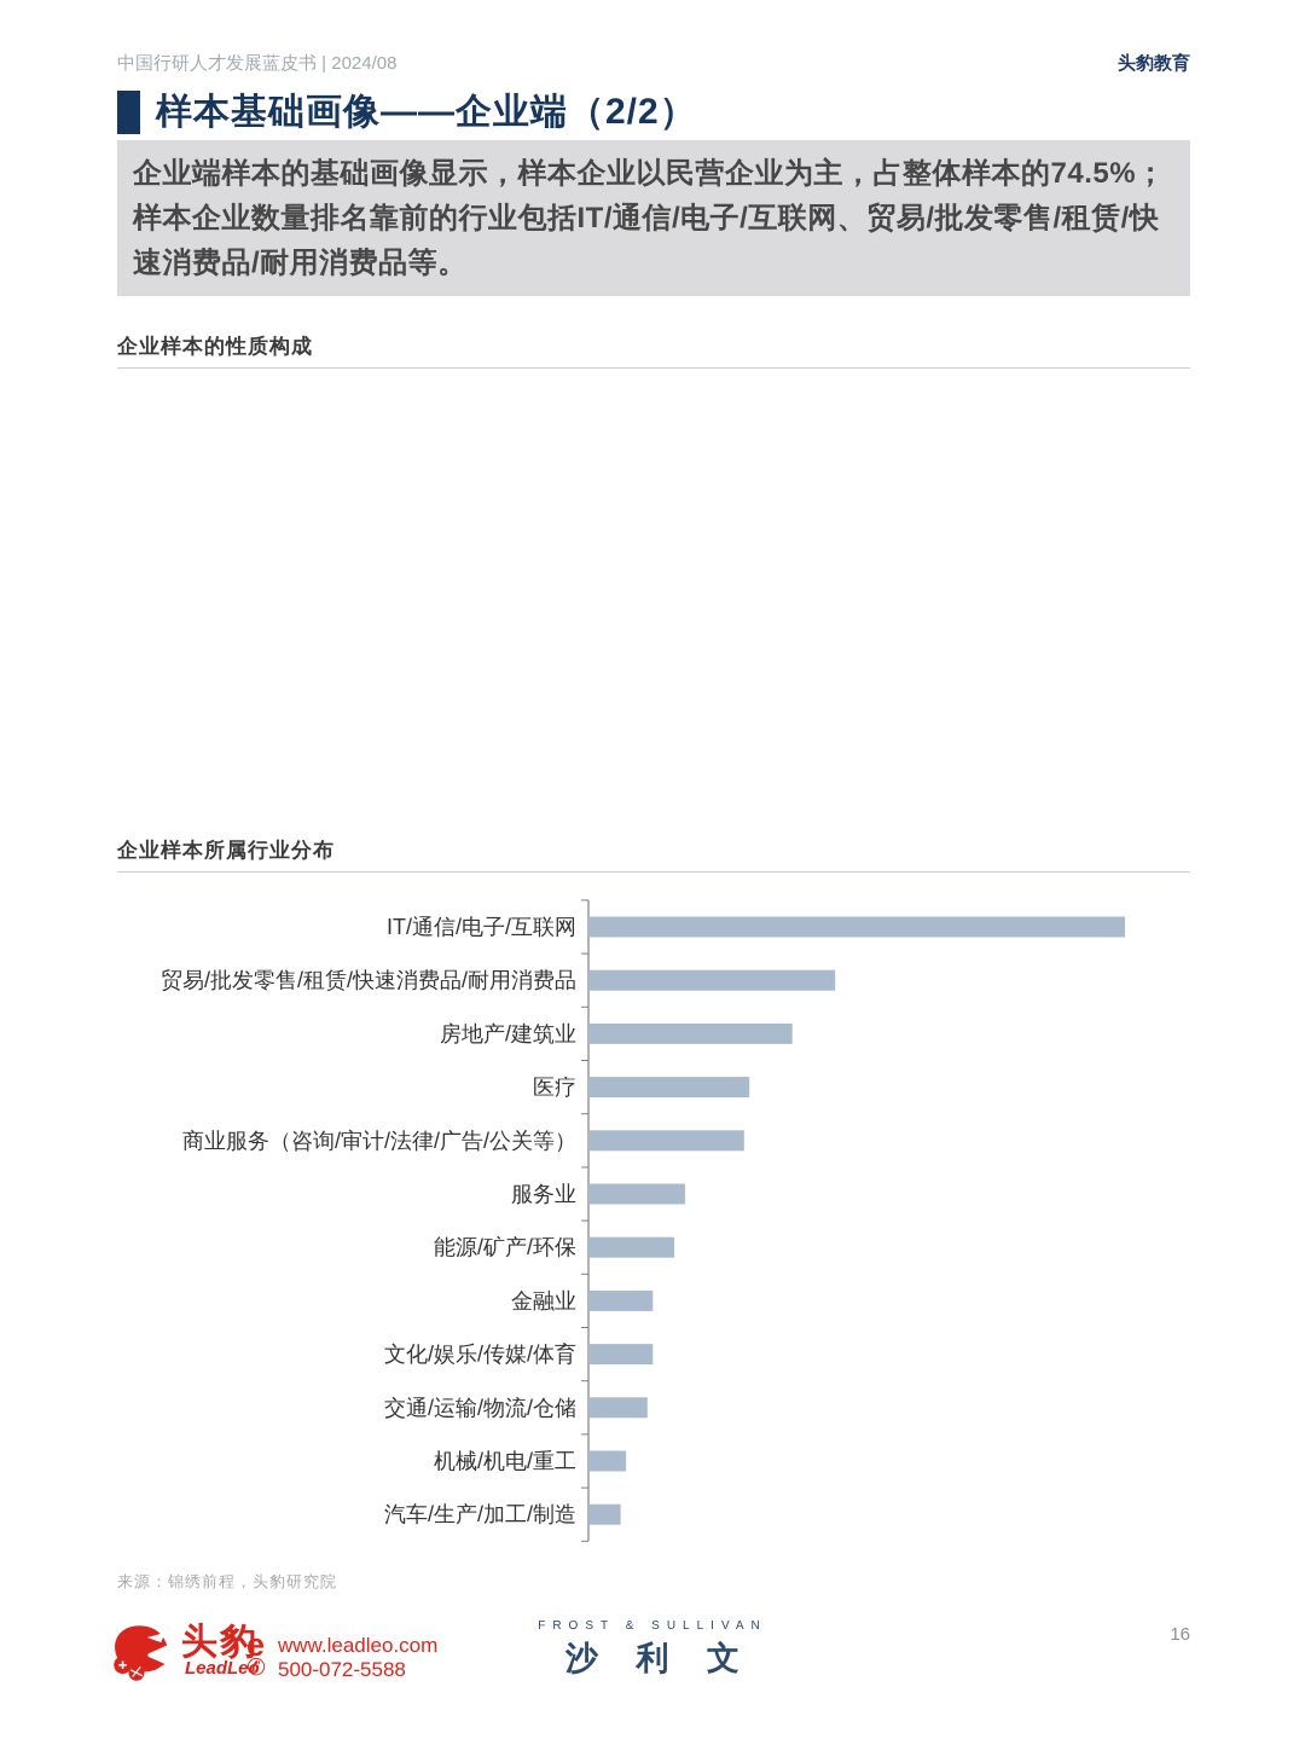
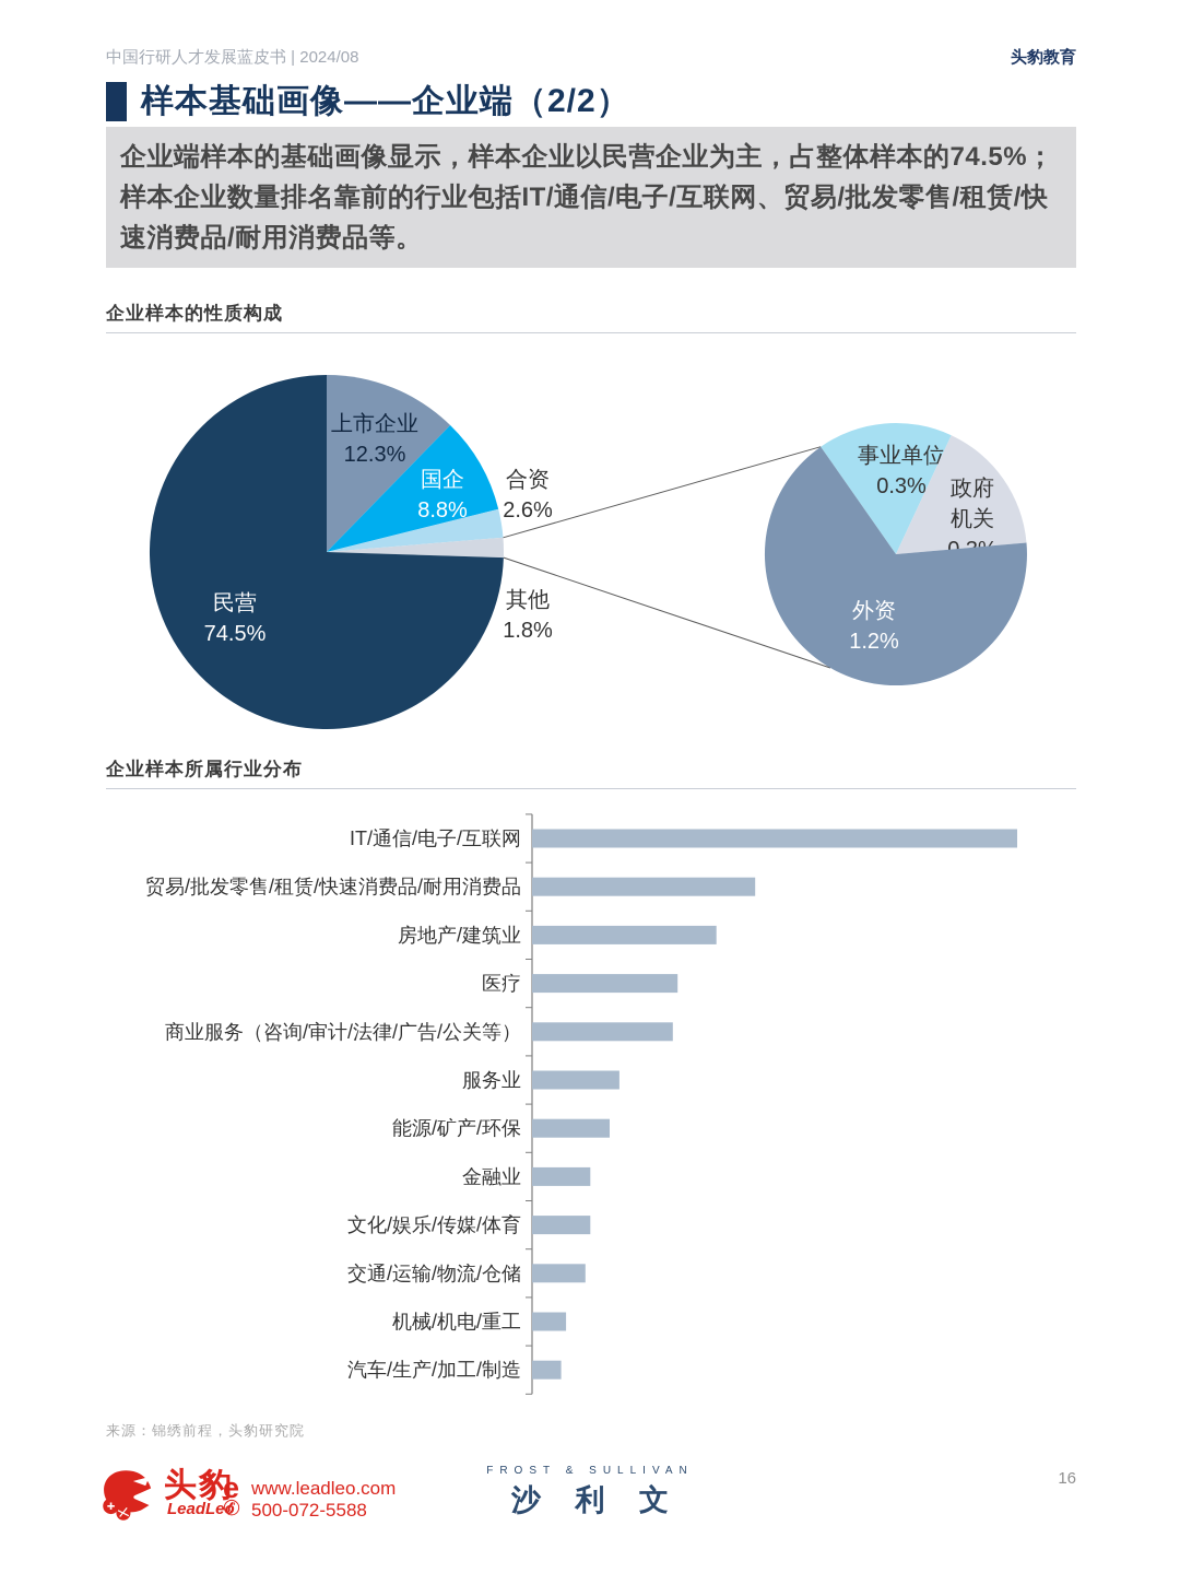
  中国行研人才发展蓝皮书 | 2024/08
  头豹教育
  样本基础画像——企业端（2/2）
  企业端样本的基础画像显示，样本企业以民营企业为主，占整体样本的74.5%；样本企业数量排名靠前的行业包括IT/通信/电子/互联网、贸易/批发零售/租赁/快速消费品/耐用消费品等。
  企业样本的性质构成
+ 上市企业
+ 12.3%
+ 国企
+ 8.8%
+ 合资
+ 2.6%
+ 其他
+ 1.8%
+ 民营
+ 74.5%
+ 事业单位
+ 0.3%
+ 政府
+ 机关
+ 外资
+ 1.2%
  企业样本所属行业分布
  IT/通信/电子/互联网
  贸易/批发零售/租赁/快速消费品/耐用消费品
  房地产/建筑业
  医疗
  商业服务（咨询/审计/法律/广告/公关等）
  服务业
  能源/矿产/环保
  金融业
  文化/娱乐/传媒/体育
  交通/运输/物流/仓储
  机械/机电/重工
  汽车/生产/加工/制造
  来源：锦绣前程，头豹研究院
  头豹
  LeadLeo
  e
  www.leadleo.com
  ✆
  500-072-5588
  FROST & SULLIVAN
  沙 利 文
  16
